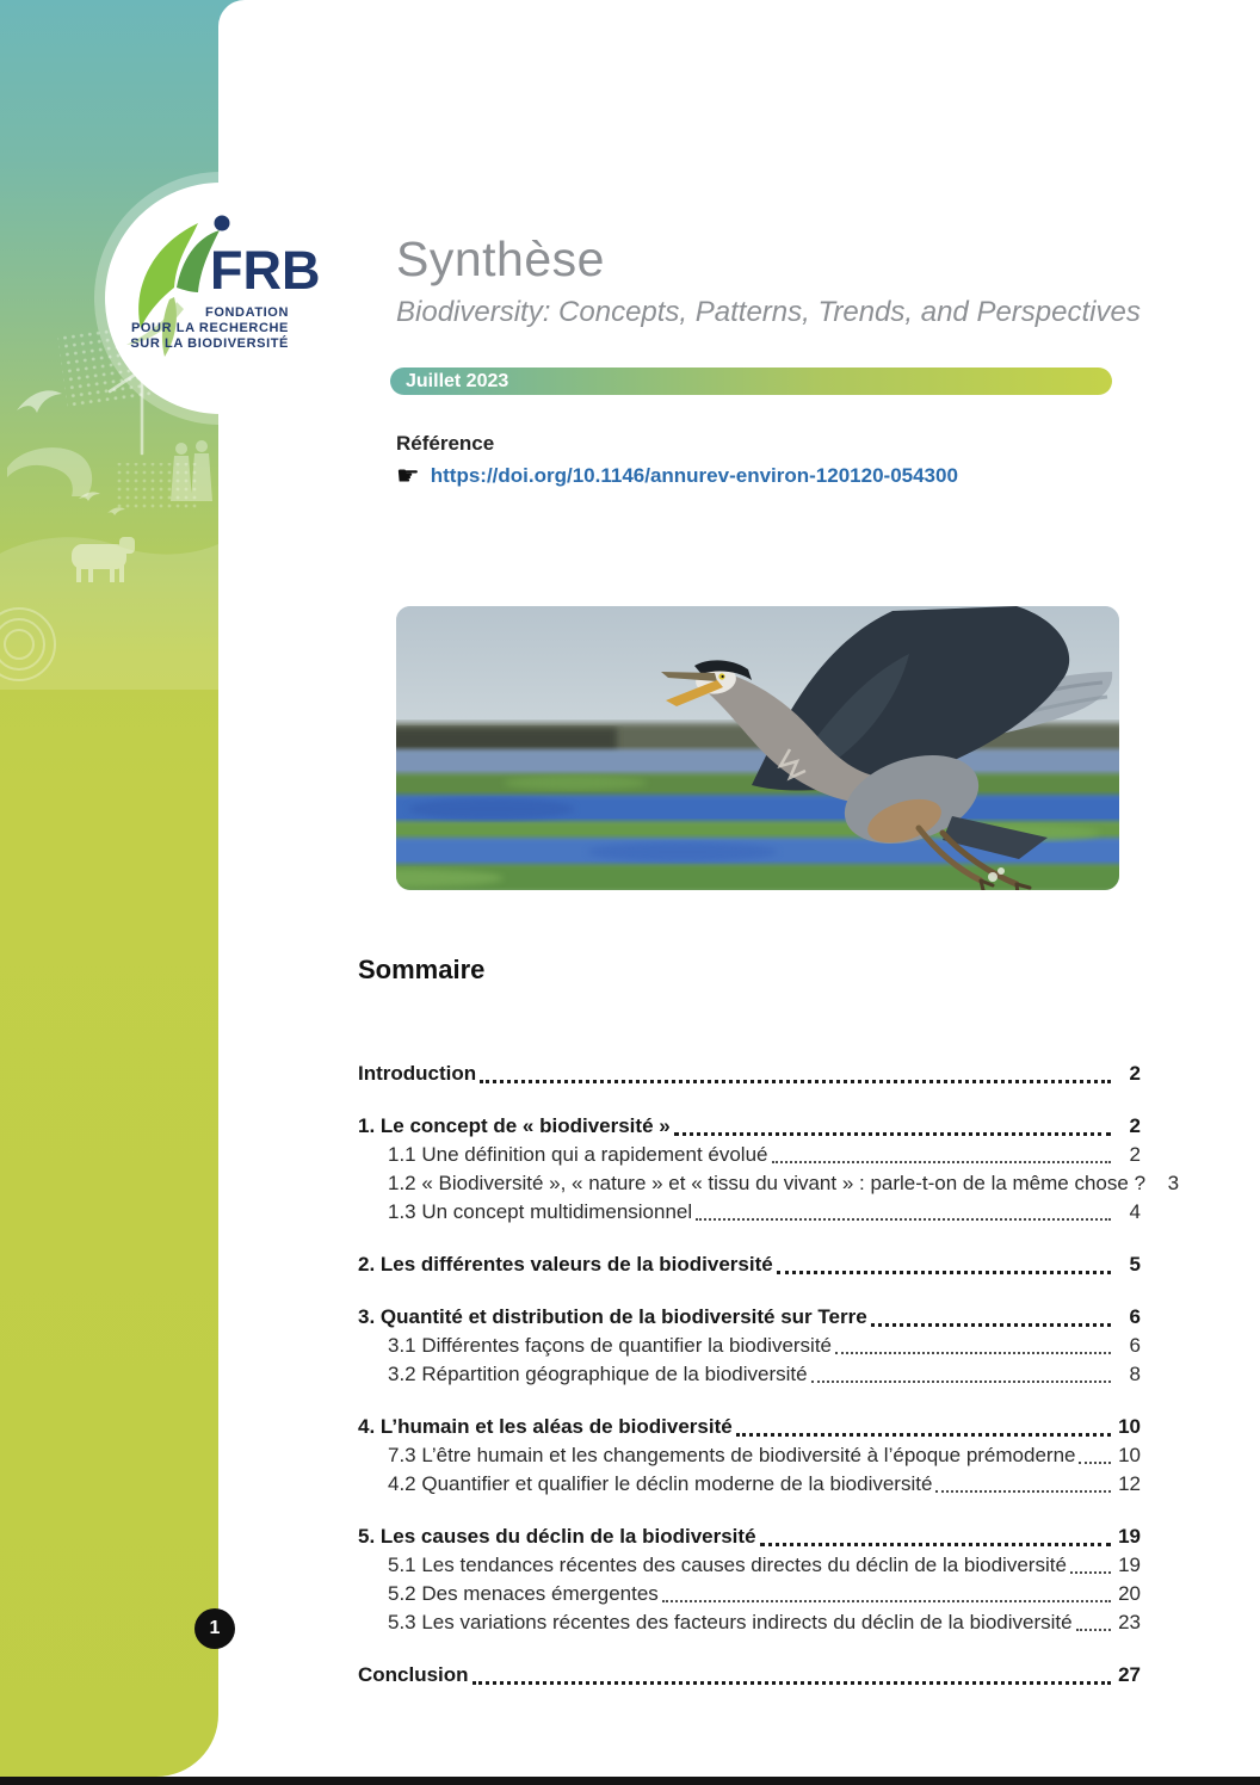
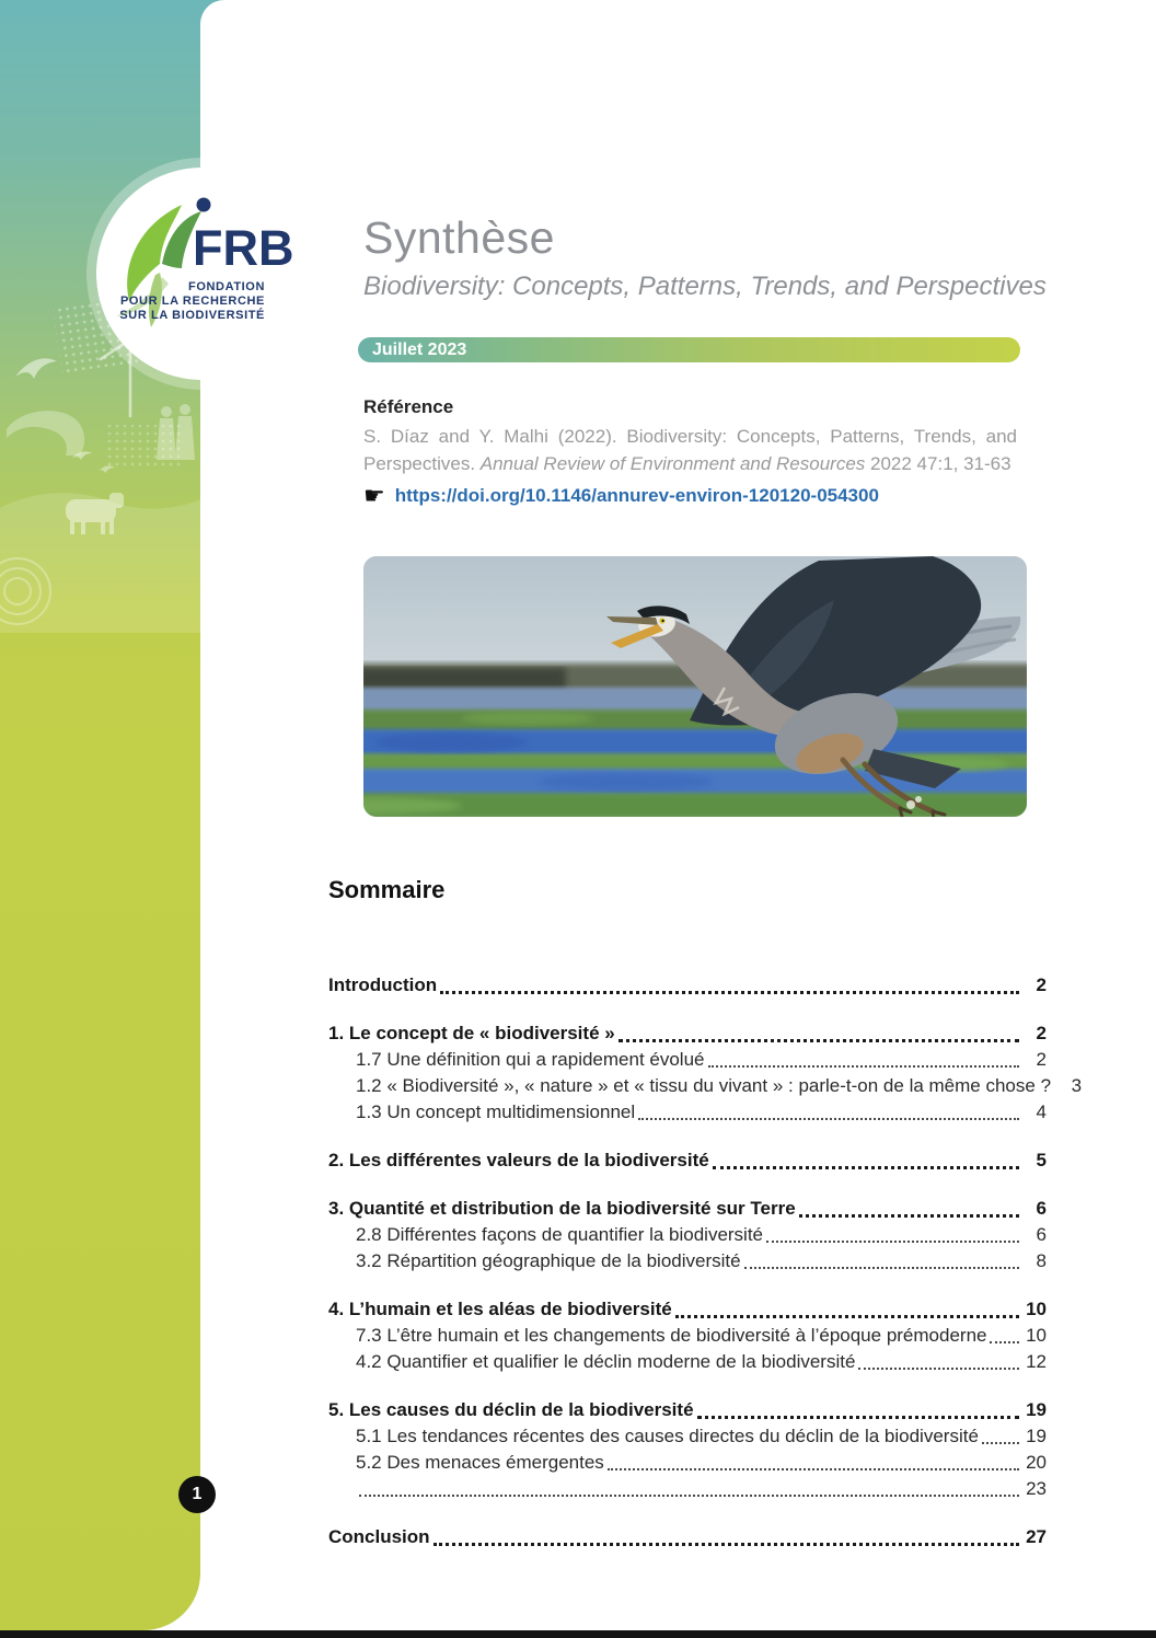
  FRB
  FONDATION
  POUR LA RECHERCHE
  SUR LA BIODIVERSITÉ
  Synthèse
  Biodiversity: Concepts, Patterns, Trends, and Perspectives
  Juillet 2023
  Référence
+ S. Díaz and Y. Malhi (2022). Biodiversity: Concepts, Patterns, Trends, and Perspectives. Annual Review of Environment and Resources 2022 47:1, 31-63
  ☛
  https://doi.org/10.1146/annurev-environ-120120-054300
  Sommaire
  Introduction
  2
  1. Le concept de « biodiversité »
  2
- 1.1 Une définition qui a rapidement évolué
+ 1.7 Une définition qui a rapidement évolué
  2
  1.2 « Biodiversité », « nature » et « tissu du vivant » : parle-t-on de la même chose ?
  3
  1.3 Un concept multidimensionnel
  4
  2. Les différentes valeurs de la biodiversité
  5
  3. Quantité et distribution de la biodiversité sur Terre
  6
- 3.1 Différentes façons de quantifier la biodiversité
+ 2.8 Différentes façons de quantifier la biodiversité
  6
  3.2 Répartition géographique de la biodiversité
  8
  4. L’humain et les aléas de biodiversité
  10
  7.3 L’être humain et les changements de biodiversité à l’époque prémoderne
  10
  4.2 Quantifier et qualifier le déclin moderne de la biodiversité
  12
  5. Les causes du déclin de la biodiversité
  19
  5.1 Les tendances récentes des causes directes du déclin de la biodiversité
  19
  5.2 Des menaces émergentes
  20
- 5.3 Les variations récentes des facteurs indirects du déclin de la biodiversité
  23
  Conclusion
  27
  1
